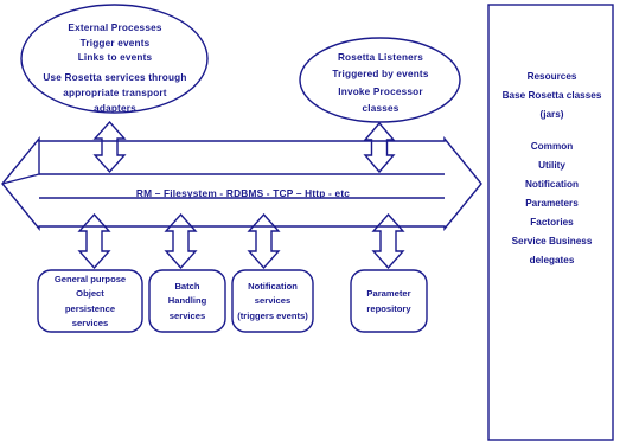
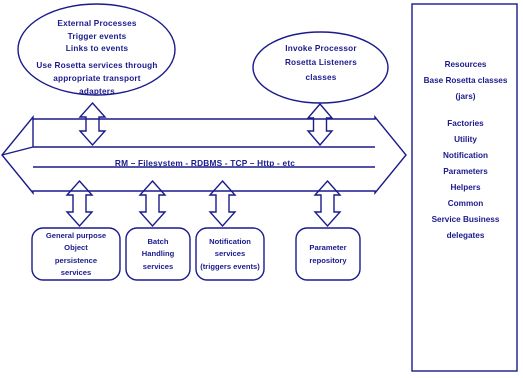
  External Processes
  Trigger events
  Links to events
  Use Rosetta services through
  appropriate transport
  adapters
- Rosetta Listeners
+ Invoke Processor
- Triggered by events
- Invoke Processor
+ Rosetta Listeners
  classes
  RM – Filesystem - RDBMS - TCP – Http - etc
  General purpose
  Object
  persistence
  services
  Batch
  Handling
  services
  Notification
  services
  (triggers events)
  Parameter
  repository
  Resources
  Base Rosetta classes
  (jars)
- Common
+ Factories
  Utility
  Notification
  Parameters
+ Helpers
- Factories
+ Common
  Service Business
  delegates
